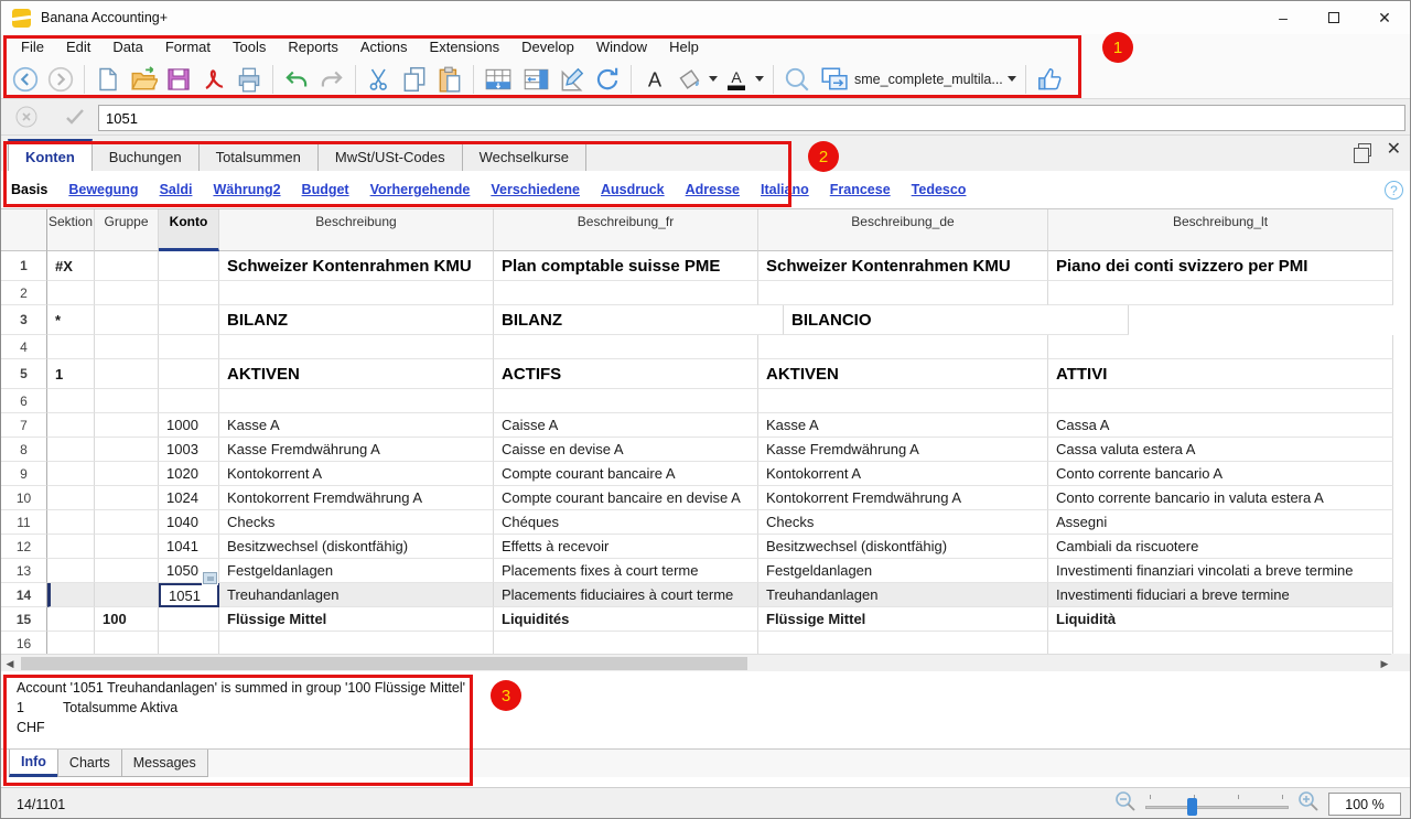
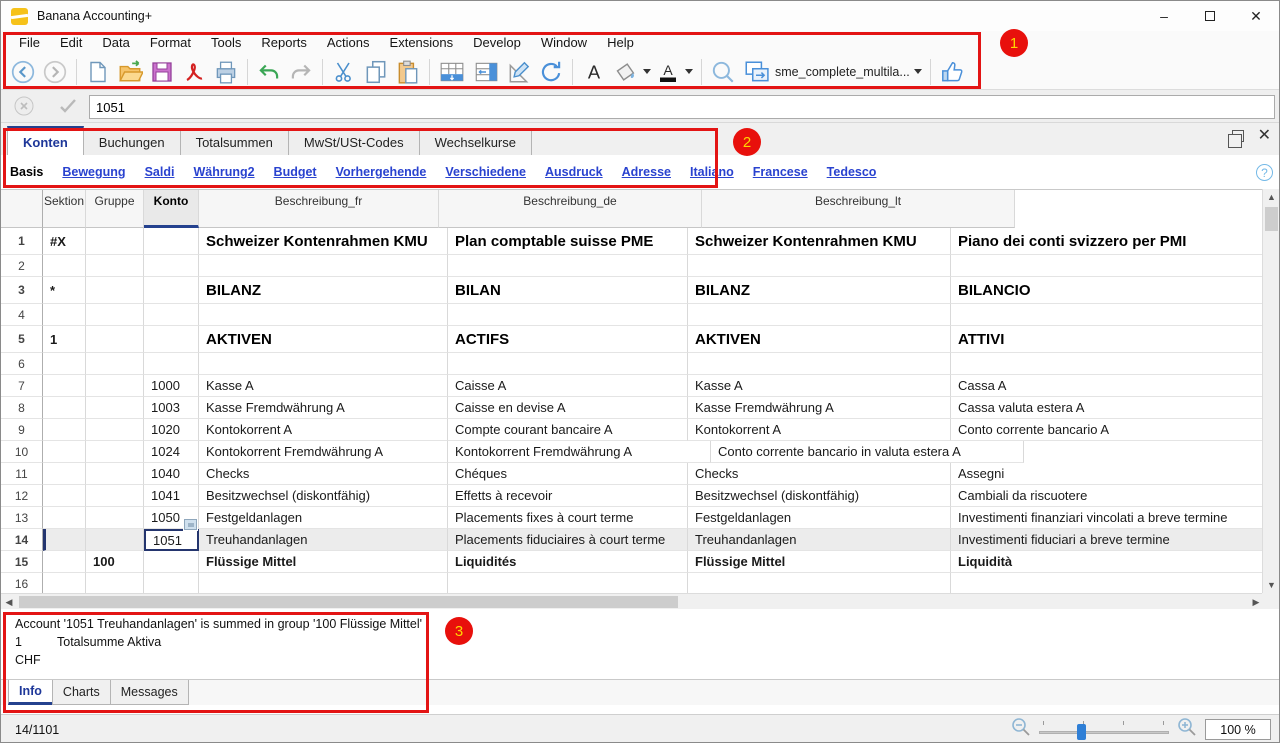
  Banana Accounting+
  –
  ✕
  File
  Edit
  Data
  Format
  Tools
  Reports
  Actions
  Extensions
  Develop
  Window
  Help
  A
  A
  sme_complete_multila...
  1051
  Konten
  Buchungen
  Totalsummen
  MwSt/USt-Codes
  Wechselkurse
  ✕
  Basis
  Bewegung
  Saldi
  Währung2
  Budget
  Vorhergehende
  Verschiedene
  Ausdruck
  Adresse
  Italiano
  Francese
  Tedesco
  ?
  Sektion
  Gruppe
  Konto
- Beschreibung
  Beschreibung_fr
  Beschreibung_de
  Beschreibung_lt
  1
  #X
  Schweizer Kontenrahmen KMU
  Plan comptable suisse PME
  Schweizer Kontenrahmen KMU
  Piano dei conti svizzero per PMI
  2
  3
  *
  BILANZ
+ BILAN
  BILANZ
  BILANCIO
  4
  5
  1
  AKTIVEN
  ACTIFS
  AKTIVEN
  ATTIVI
  6
  7
  1000
  Kasse A
  Caisse A
  Kasse A
  Cassa A
  8
  1003
  Kasse Fremdwährung A
  Caisse en devise A
  Kasse Fremdwährung A
  Cassa valuta estera A
  9
  1020
  Kontokorrent A
  Compte courant bancaire A
  Kontokorrent A
  Conto corrente bancario A
  10
  1024
  Kontokorrent Fremdwährung A
- Compte courant bancaire en devise A
  Kontokorrent Fremdwährung A
  Conto corrente bancario in valuta estera A
  11
  1040
  Checks
  Chéques
  Checks
  Assegni
  12
  1041
  Besitzwechsel (diskontfähig)
  Effetts à recevoir
  Besitzwechsel (diskontfähig)
  Cambiali da riscuotere
  13
  1050
  Festgeldanlagen
  Placements fixes à court terme
  Festgeldanlagen
  Investimenti finanziari vincolati a breve termine
  14
  1051
  Treuhandanlagen
  Placements fiduciaires à court terme
  Treuhandanlagen
  Investimenti fiduciari a breve termine
  15
  100
  Flüssige Mittel
  Liquidités
  Flüssige Mittel
  Liquidità
  16
+ ▲
+ ▼
  ◀
  ▶
  Account '1051 Treuhandanlagen' is summed in group '100 Flüssige Mittel'
  1
  Totalsumme Aktiva
  CHF
  Info
  Charts
  Messages
  14/1101
  100 %
  1
  2
  3
